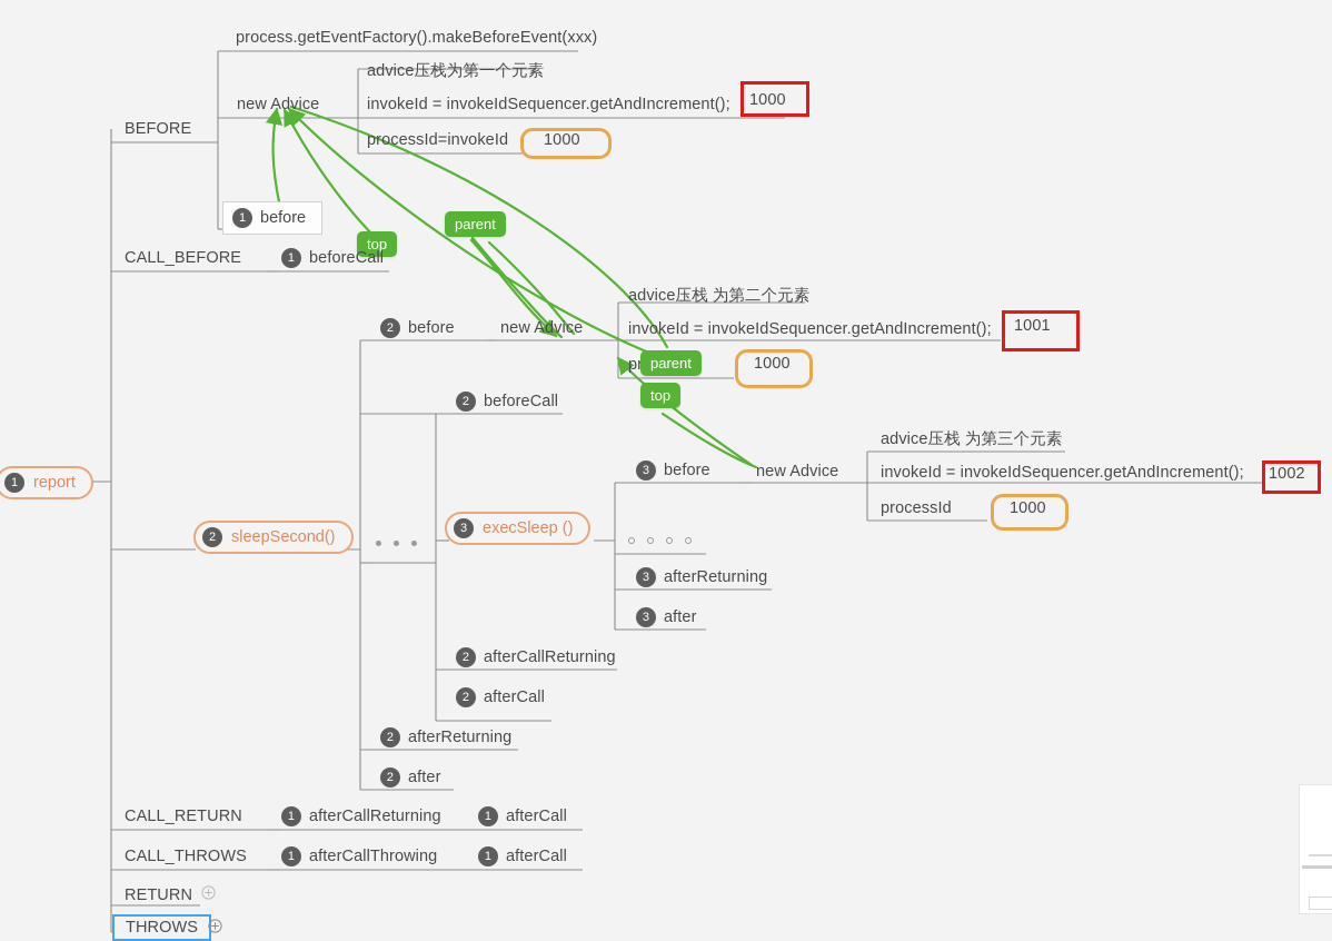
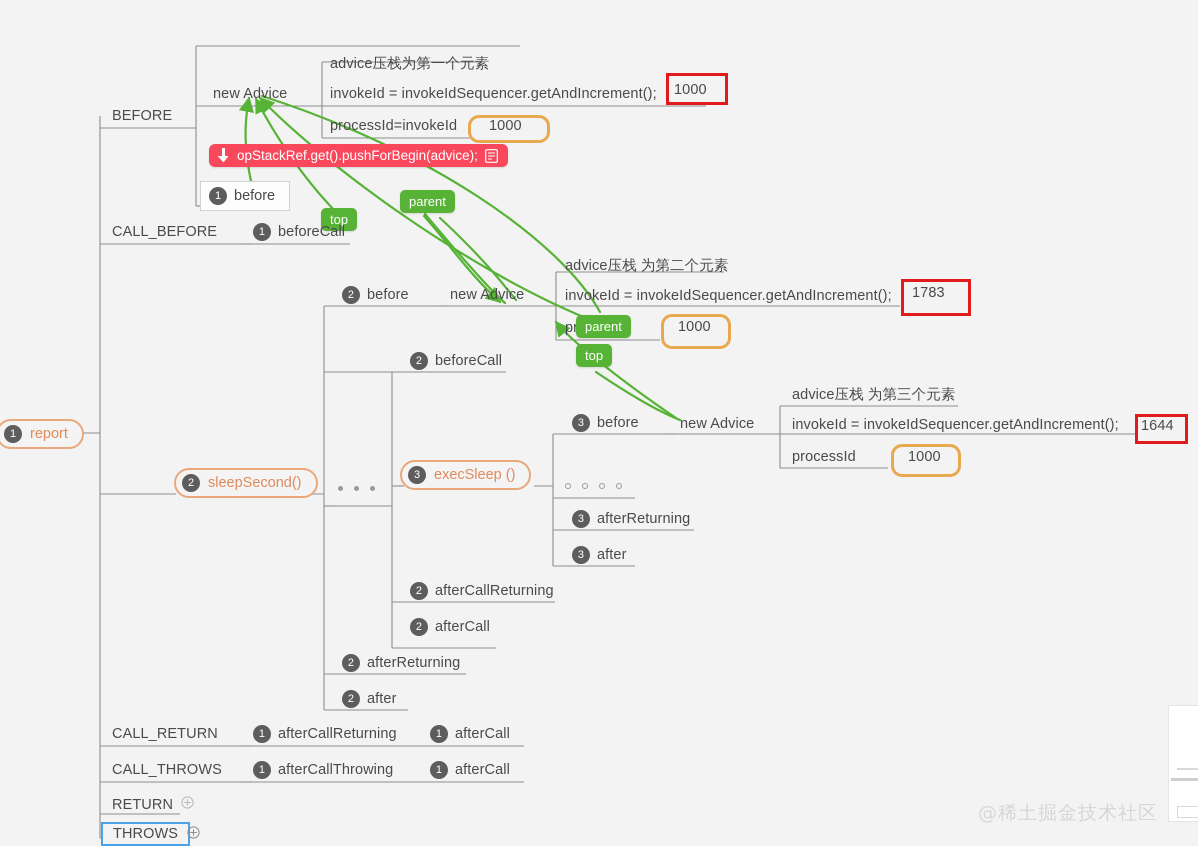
  1
  report
  BEFORE
- process.getEventFactory().makeBeforeEvent(xxx)
  new Advice
  advice压栈为第一个元素
  invokeId = invokeIdSequencer.getAndIncrement();
  1000
  processId=invokeId
  1000
+ opStackRef.get().pushForBegin(advice);
  1
  before
  top
  parent
  CALL_BEFORE
  1
  beforeCall
  2
  sleepSecond()
  2
  before
  new Advice
  advice压栈 为第二个元素
  invokeId = invokeIdSequencer.getAndIncrement();
- 1001
+ 1783
  1000
  parent
  top
  2
  beforeCall
  3
  execSleep ()
  3
  before
  new Advice
  advice压栈 为第三个元素
  invokeId = invokeIdSequencer.getAndIncrement();
- 1002
+ 1644
  processId
  1000
  3
  afterReturning
  3
  after
  2
  afterCallReturning
  2
  afterCall
  2
  afterReturning
  2
  after
  CALL_RETURN
  1
  afterCallReturning
  1
  afterCall
  CALL_THROWS
  1
  afterCallThrowing
  1
  afterCall
  RETURN
  THROWS
+ @稀土掘金技术社区
